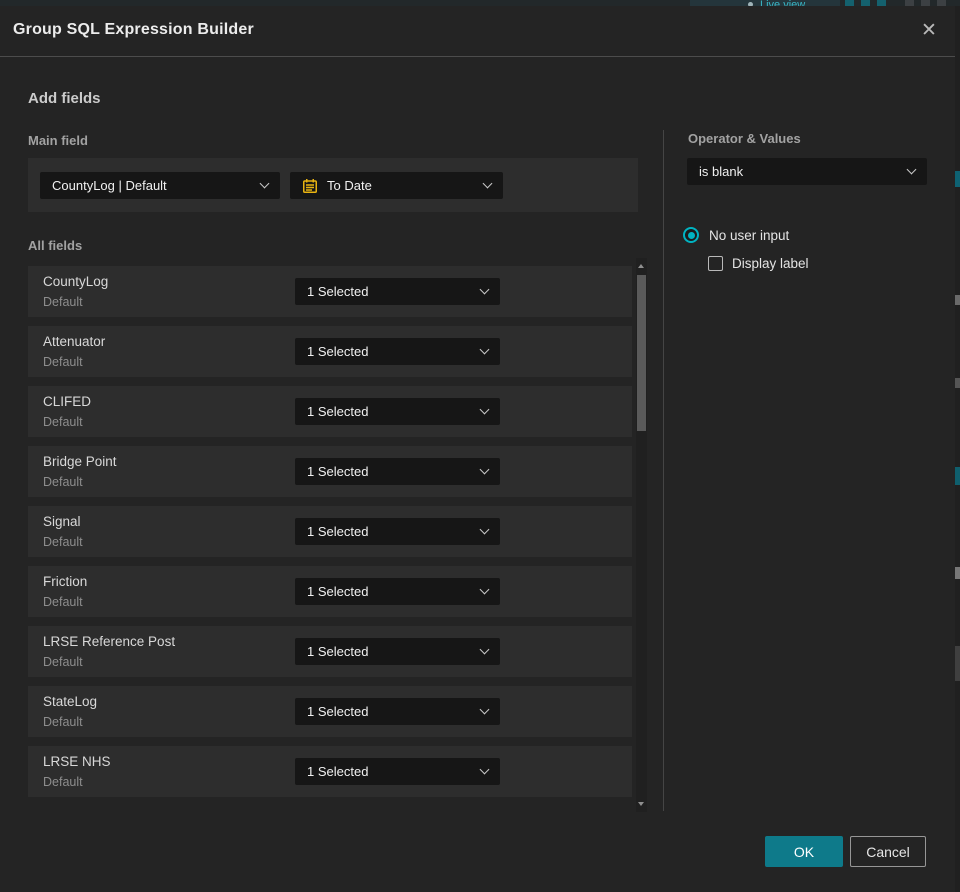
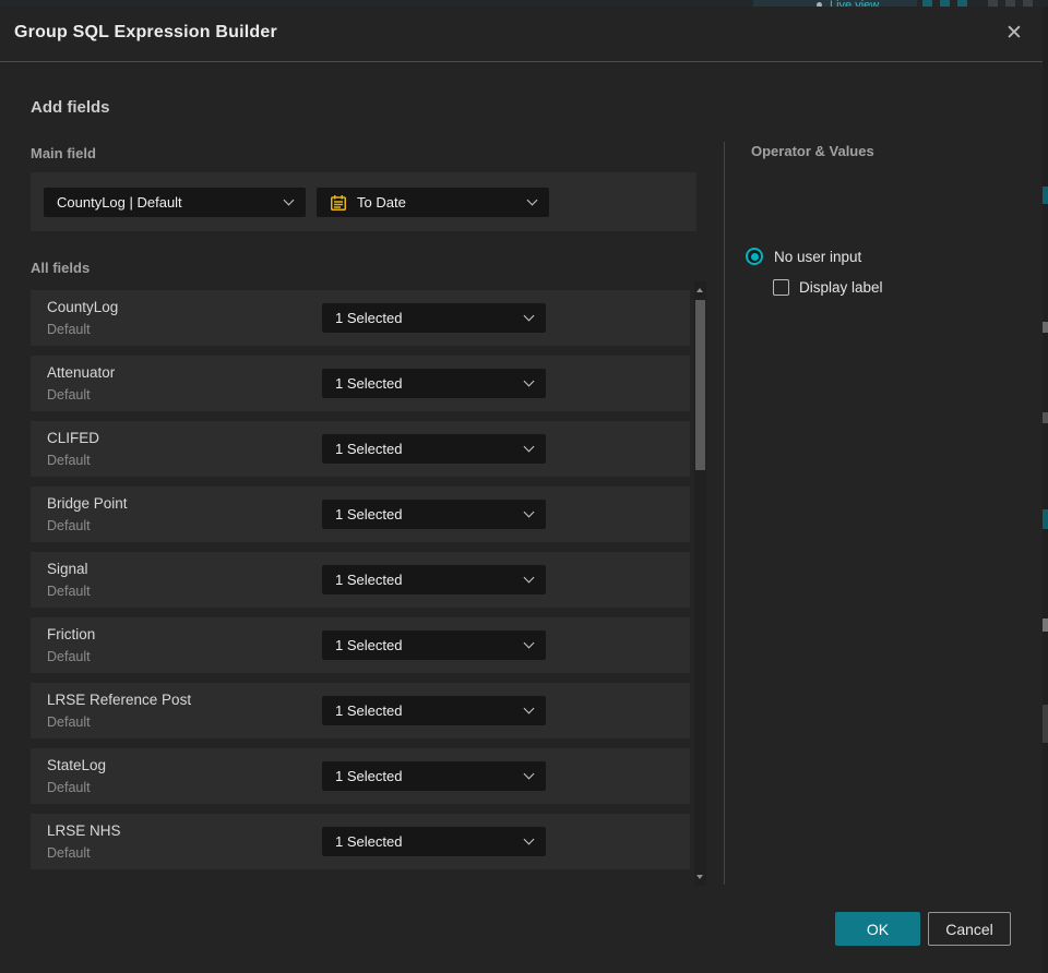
  Live view
  Group SQL Expression Builder
  ✕
  Add fields
  Main field
  CountyLog | Default
  To Date
  All fields
  CountyLog
  Default
  1 Selected
  Attenuator
  Default
  1 Selected
  CLIFED
  Default
  1 Selected
  Bridge Point
  Default
  1 Selected
  Signal
  Default
  1 Selected
  Friction
  Default
  1 Selected
  LRSE Reference Post
  Default
  1 Selected
  StateLog
  Default
  1 Selected
  LRSE NHS
  Default
  1 Selected
  Operator & Values
- is blank
  No user input
  Display label
  OK
  Cancel
